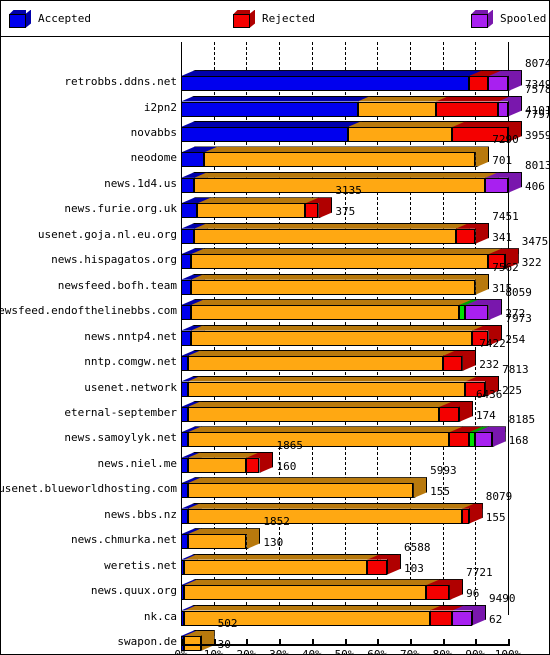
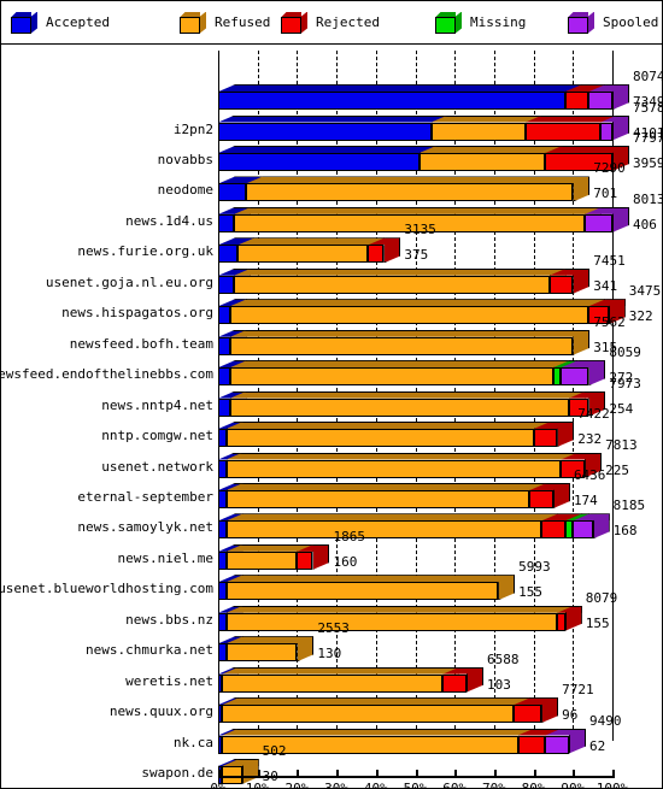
  Accepted
+ Refused
  Rejected
+ Missing
  Spooled
- retrobbs.ddns.net
  i2pn2
  novabbs
  neodome
  news.1d4.us
  news.furie.org.uk
  usenet.goja.nl.eu.org
  news.hispagatos.org
  newsfeed.bofh.team
  ewsfeed.endofthelinebbs.com
  news.nntp4.net
  nntp.comgw.net
  usenet.network
  eternal-september
  news.samoylyk.net
  news.niel.me
  usenet.blueworldhosting.com
  news.bbs.nz
  news.chmurka.net
  weretis.net
  news.quux.org
  nk.ca
  swapon.de
  8074
  7349
  7578
  4101
  7797
  3959
  7290
  701
  8013
  406
  3135
  375
  7451
  341
  3475
  322
  7562
  315
  8059
  272
  7973
  254
  7422
  232
  7813
  225
  6436
  174
  8185
  168
  1865
  160
  5993
  155
  8079
  155
- 1852
+ 2553
  130
  6588
  103
  7721
  96
  9490
  62
  502
  30
